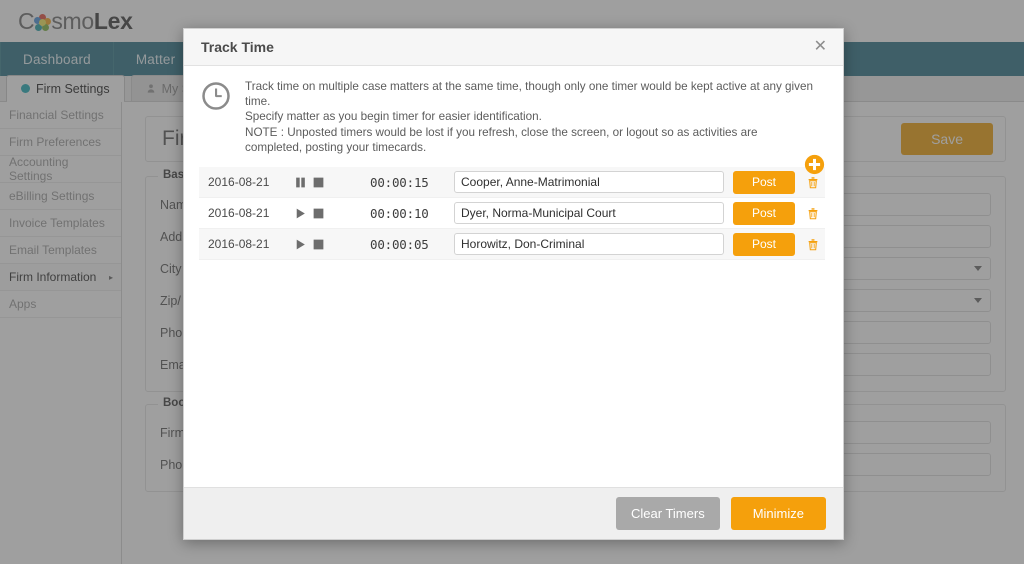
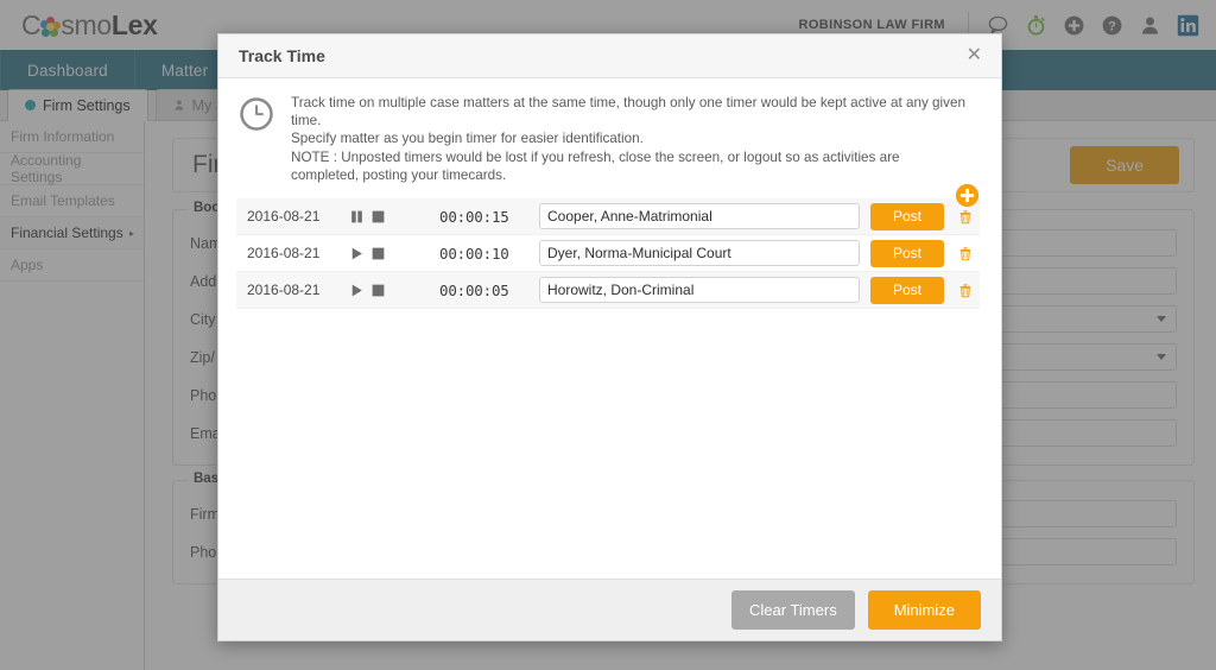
  C
  smo
  Lex
+ ROBINSON LAW FIRM
+ ?
  Dashboard
  Matter
  Firm Settings
- Financial Settings
+ Firm Information
- Firm Preferences
  Accounting Settings
- eBilling Settings
- Invoice Templates
  Email Templates
- Firm Information
+ Financial Settings
  ▸
  Apps
  Save
- Bas
+ Boo
  Nam
  Add
  City
  Zip/
  Pho
- Boo
+ Bas
  Firm
  Pho
  Track Time
  ✕
  Track time on multiple case matters at the same time, though only one timer would be kept active at any given time.
  Specify matter as you begin timer for easier identification.
  NOTE : Unposted timers would be lost if you refresh, close the screen, or logout so as activities are completed, posting your timecards.
  2016-08-21
  00:00:15
  Cooper, Anne-Matrimonial
  Post
  2016-08-21
  00:00:10
  Dyer, Norma-Municipal Court
  Post
  2016-08-21
  00:00:05
  Horowitz, Don-Criminal
  Post
  Clear Timers
  Minimize
